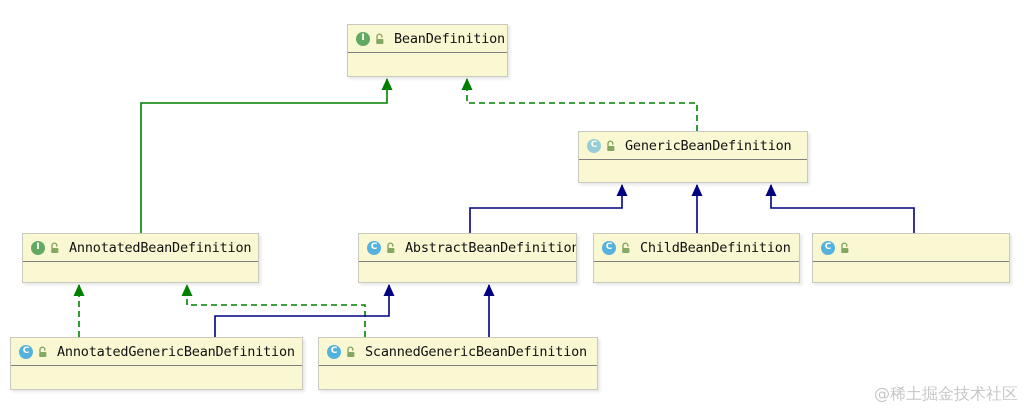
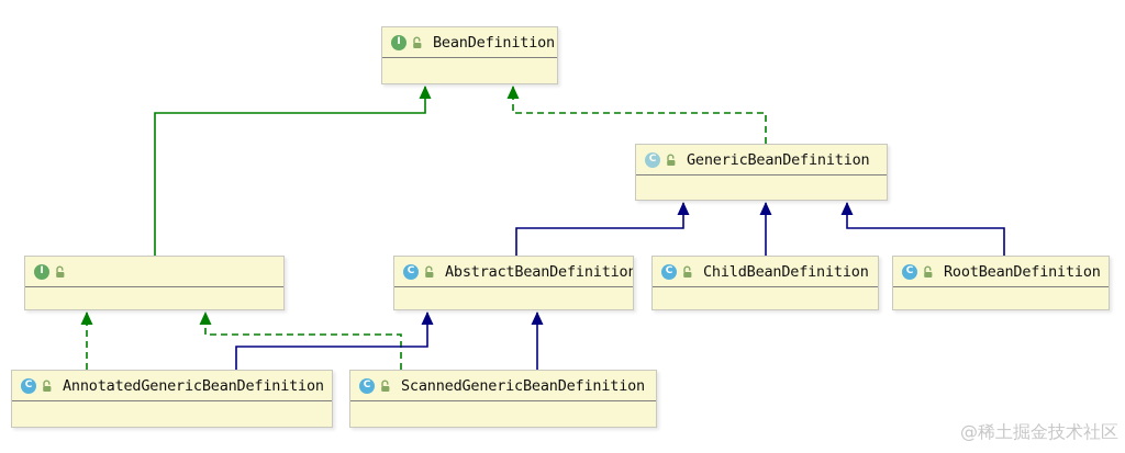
  I
  BeanDefinition
  C
  GenericBeanDefinition
  I
- AnnotatedBeanDefinition
  C
  AbstractBeanDefinition
  C
  ChildBeanDefinition
  C
+ RootBeanDefinition
  C
  AnnotatedGenericBeanDefinition
  C
  ScannedGenericBeanDefinition
  @稀土掘金技术社区
